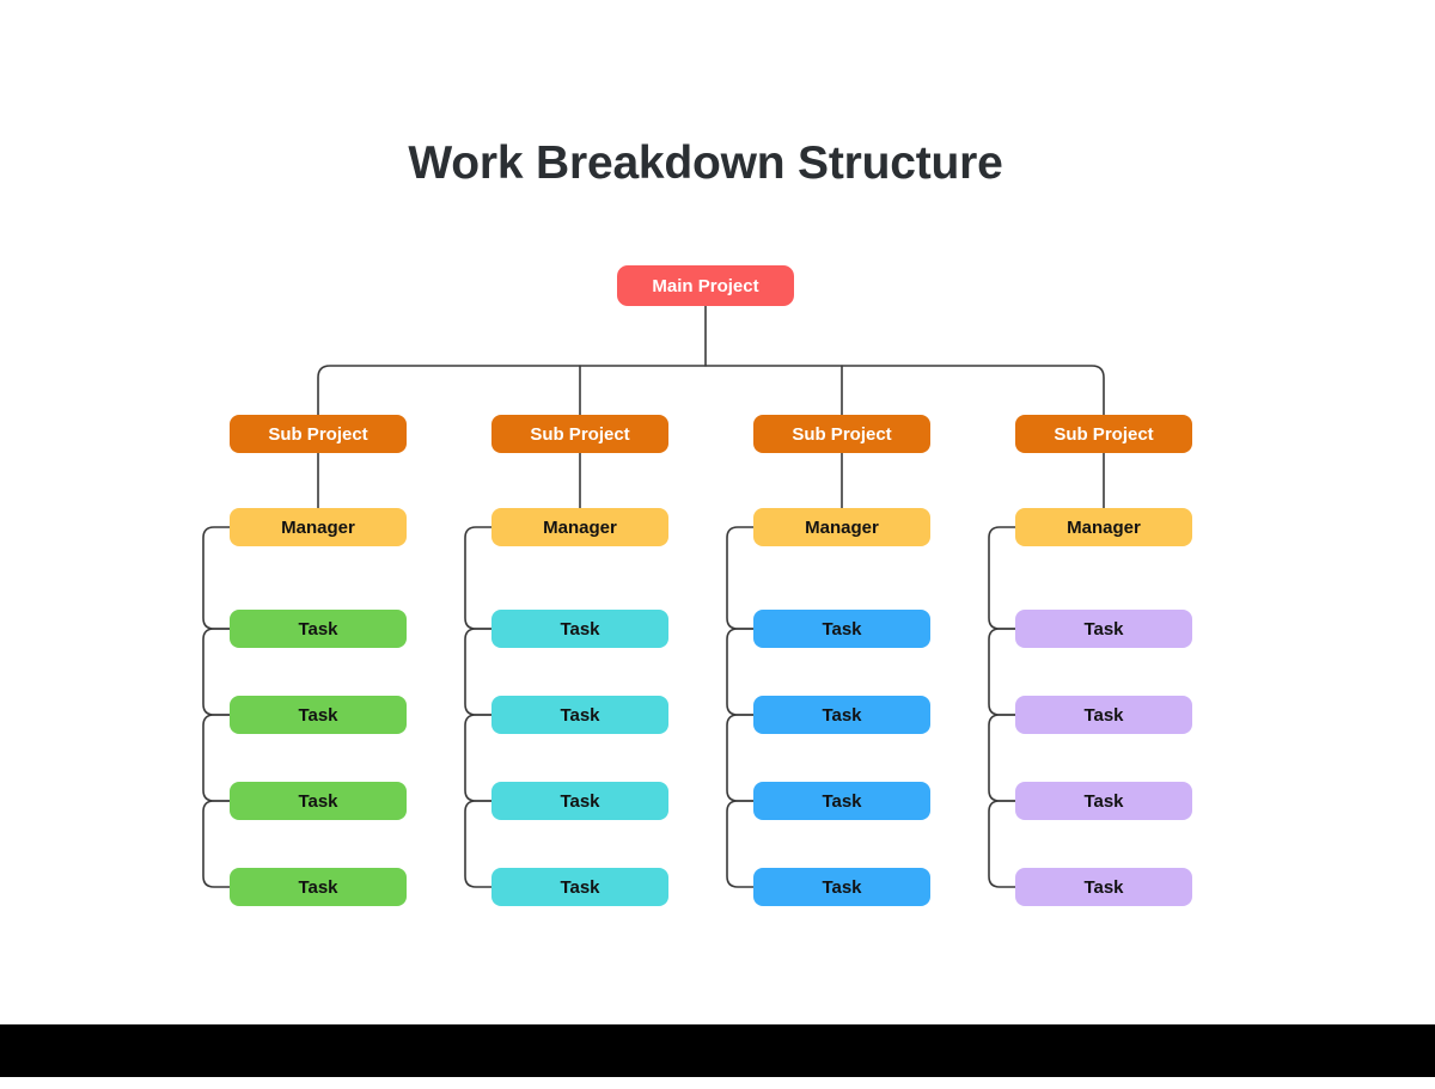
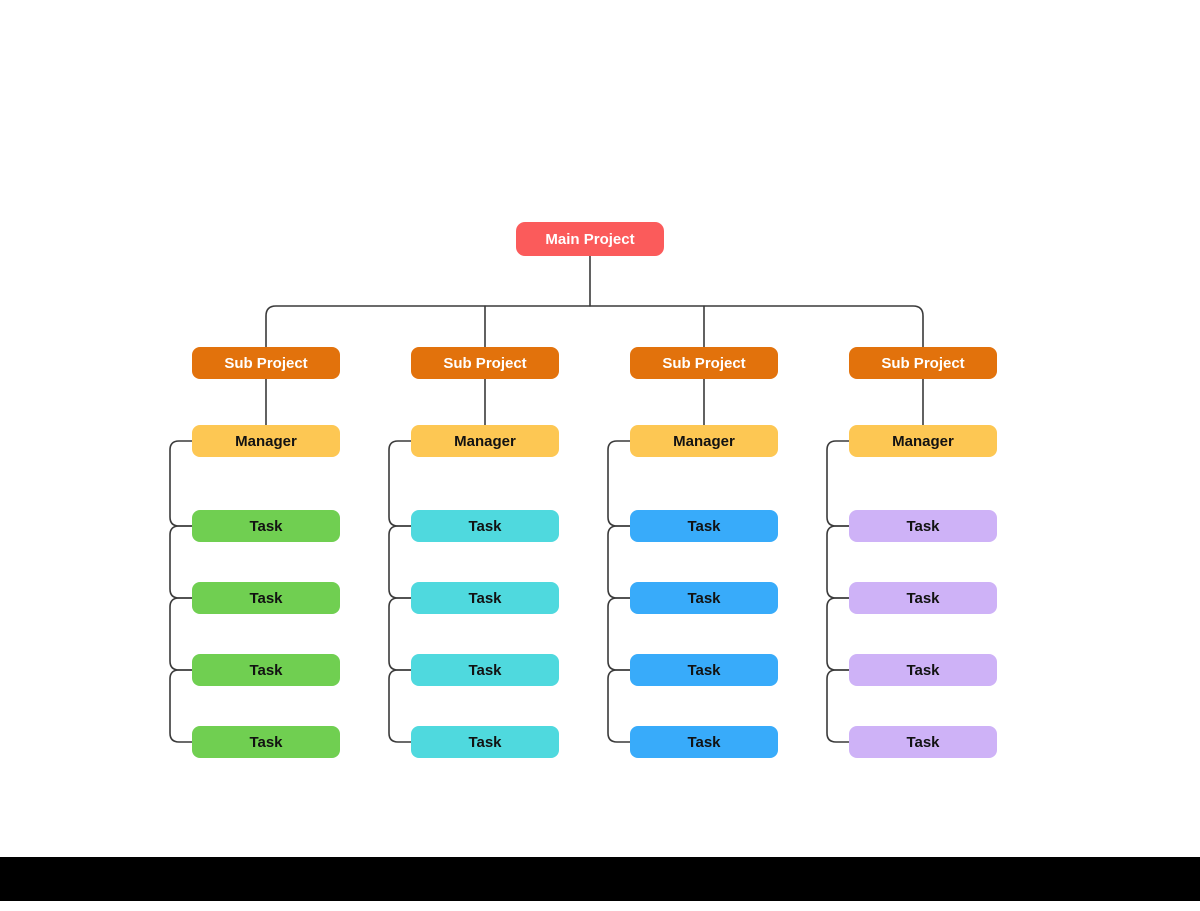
- Work Breakdown Structure
  Main Project
  Sub Project
  Manager
  Task
  Task
  Task
  Task
  Sub Project
  Manager
  Task
  Task
  Task
  Task
  Sub Project
  Manager
  Task
  Task
  Task
  Task
  Sub Project
  Manager
  Task
  Task
  Task
  Task
